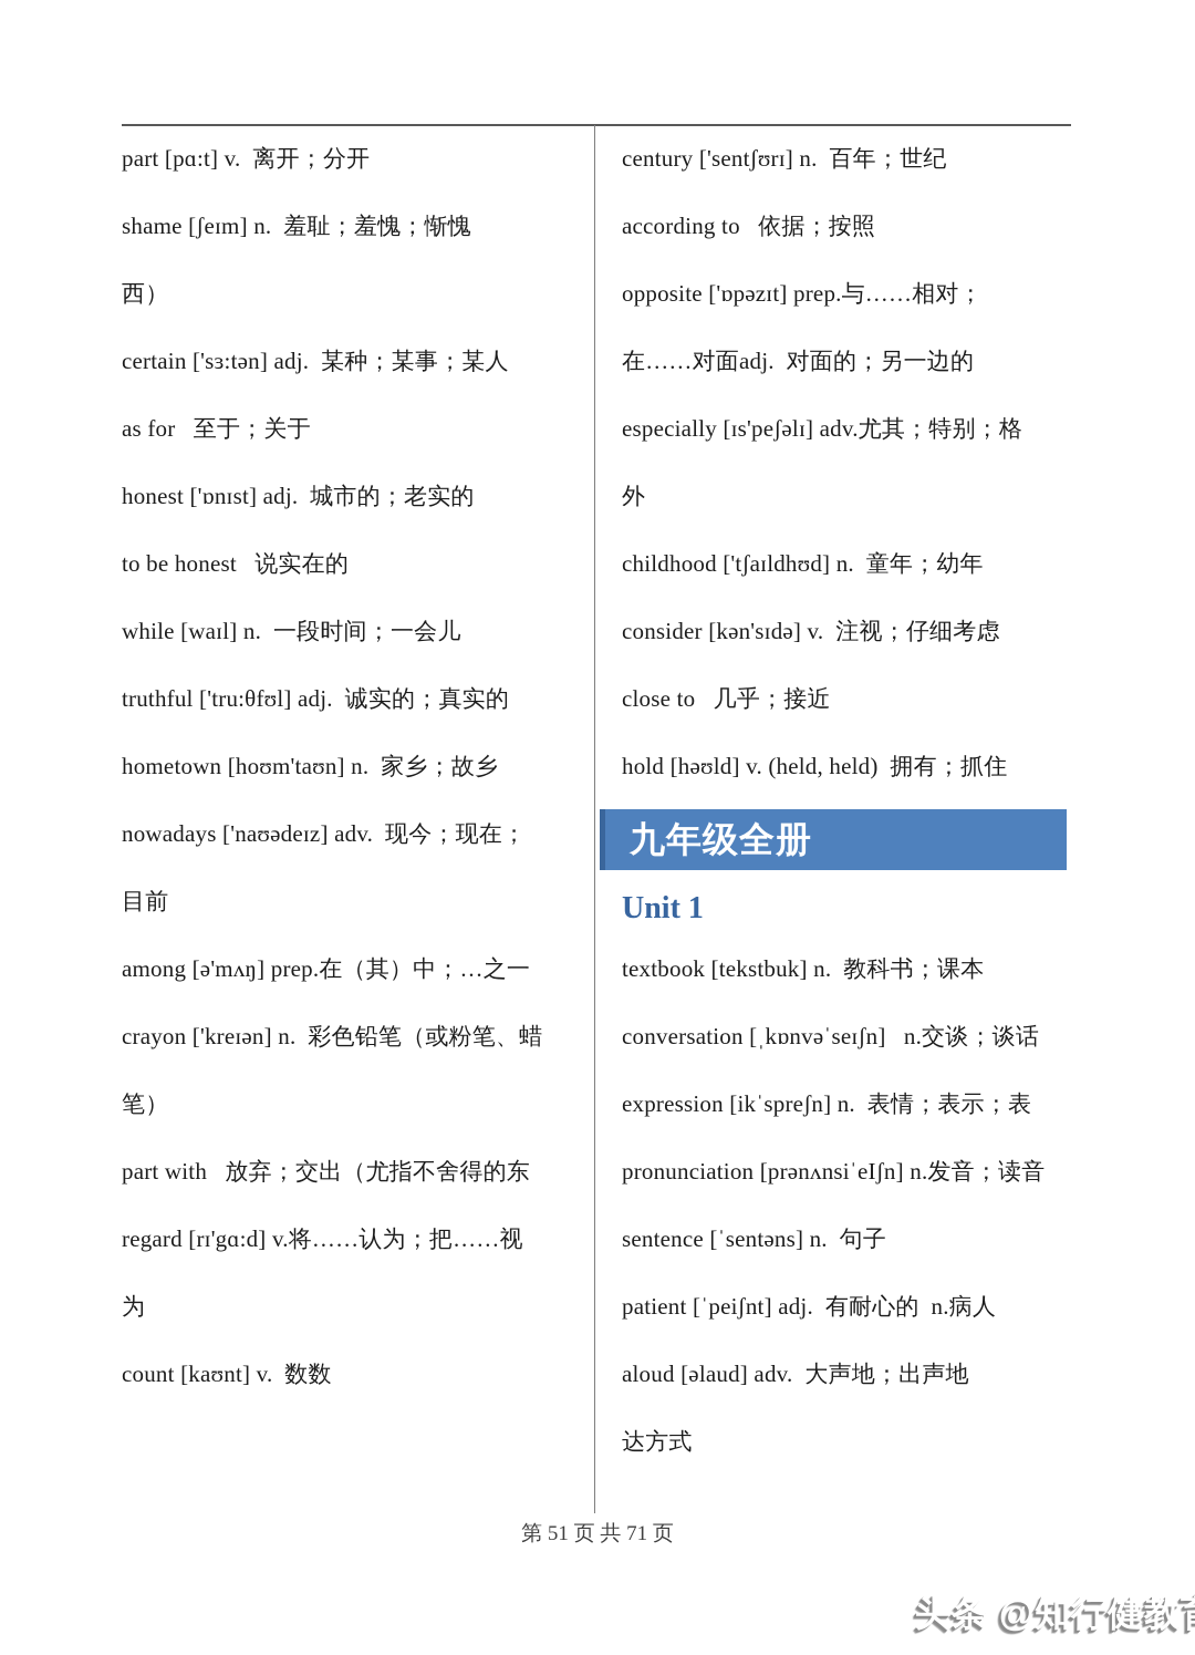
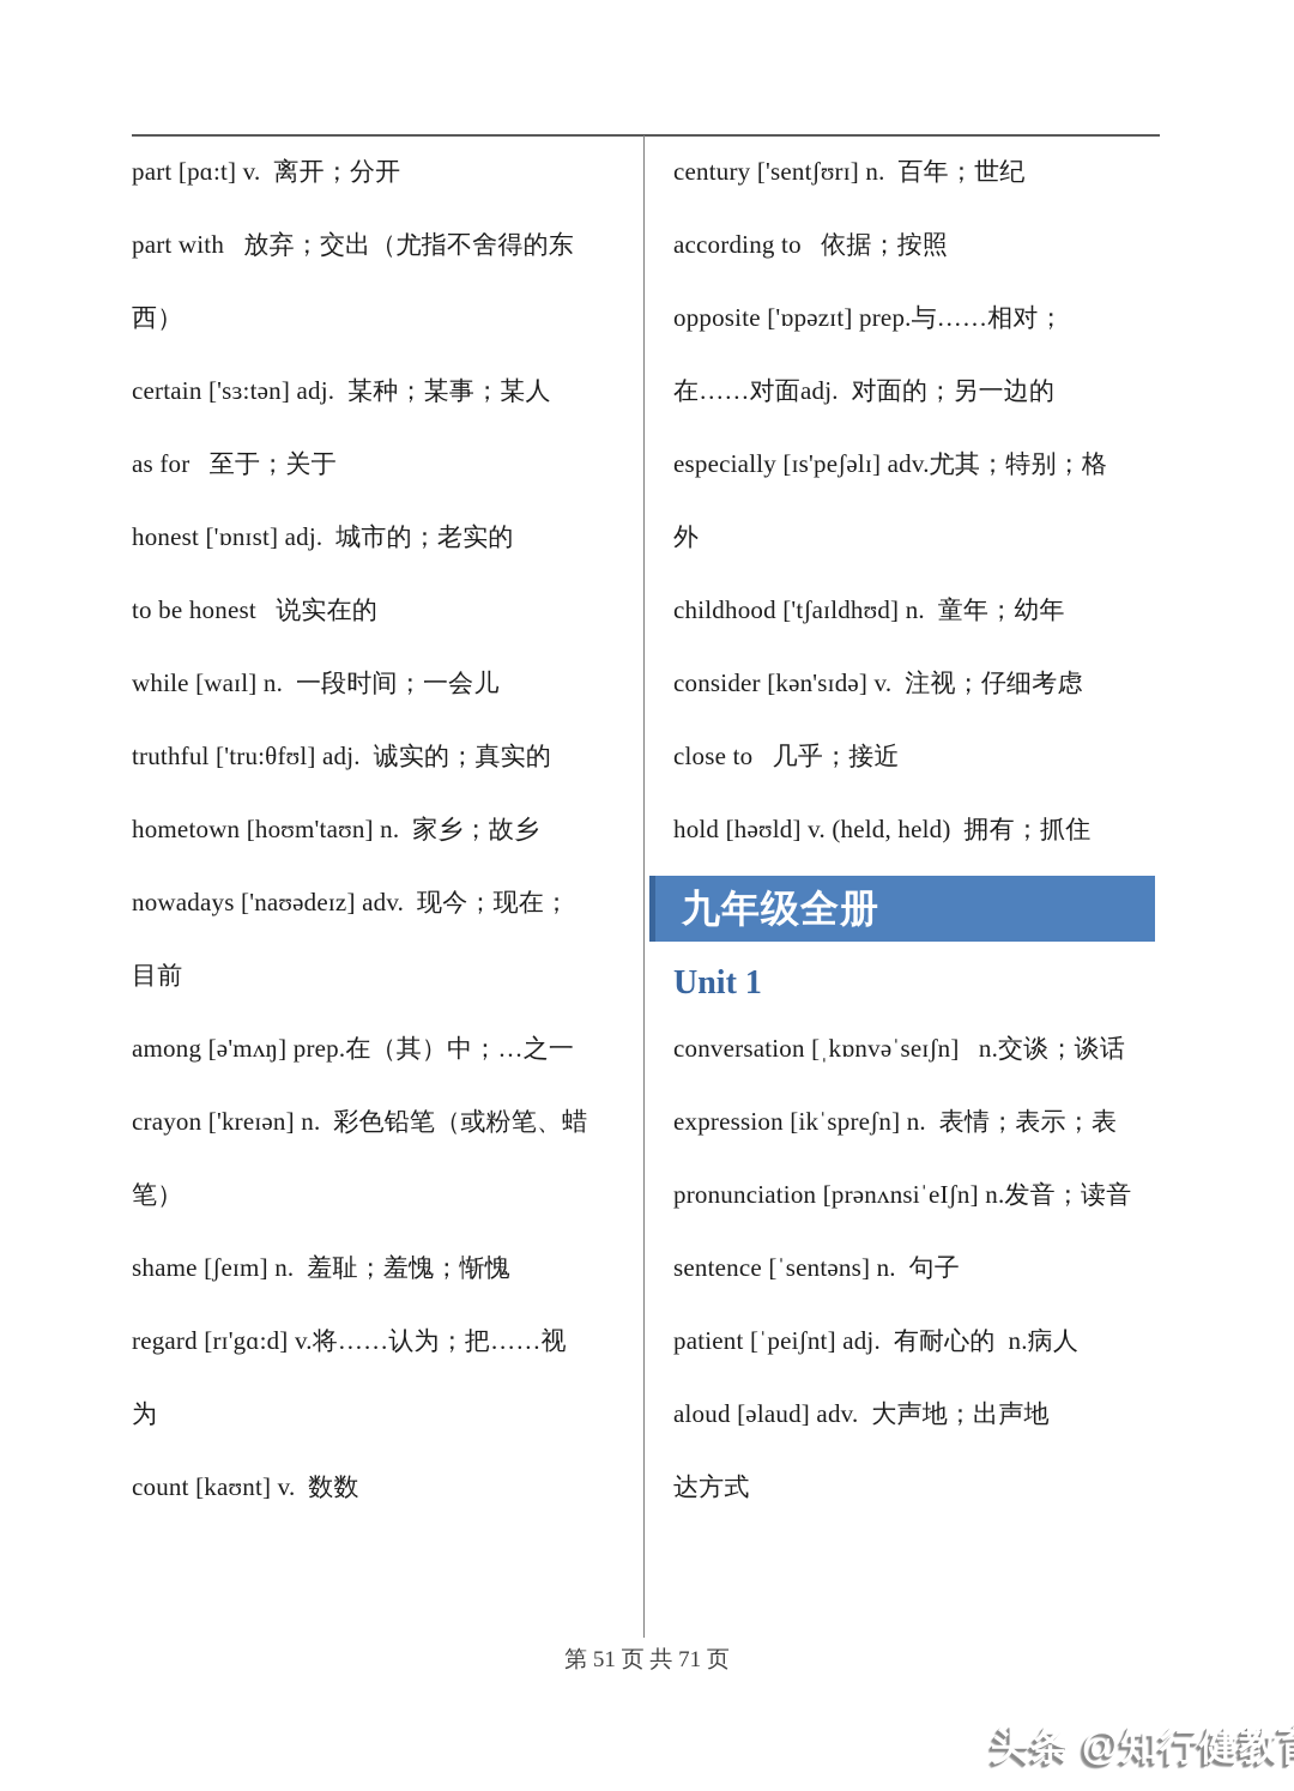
  part [pɑ:t] v. 离开；分开
- shame [ʃeɪm] n. 羞耻；羞愧；惭愧
+ part with 放弃；交出（尤指不舍得的东
  西）
  certain ['sɜ:tən] adj. 某种；某事；某人
  as for 至于；关于
  honest ['ɒnɪst] adj. 城市的；老实的
  to be honest 说实在的
  while [waɪl] n. 一段时间；一会儿
  truthful ['tru:θfʊl] adj. 诚实的；真实的
  hometown [hoʊm'taʊn] n. 家乡；故乡
  nowadays ['naʊədeɪz] adv. 现今；现在；
  目前
  among [ə'mʌŋ] prep.在（其）中；…之一
  crayon ['kreɪən] n. 彩色铅笔（或粉笔、蜡
  笔）
- part with 放弃；交出（尤指不舍得的东
+ shame [ʃeɪm] n. 羞耻；羞愧；惭愧
  regard [rɪ'gɑ:d] v.将……认为；把……视
  为
  count [kaʊnt] v. 数数
  century ['sentʃʊrɪ] n. 百年；世纪
  according to 依据；按照
  opposite ['ɒpəzɪt] prep.与……相对；
  在……对面adj. 对面的；另一边的
  especially [ɪs'peʃəlɪ] adv.尤其；特别；格
  外
  childhood ['tʃaɪldhʊd] n. 童年；幼年
  consider [kən'sɪdə] v. 注视；仔细考虑
  close to 几乎；接近
  hold [həʊld] v. (held, held) 拥有；抓住
  九年级全册
  Unit 1
- textbook [tekstbuk] n. 教科书；课本
  conversation [ˌkɒnvəˈseɪʃn] n.交谈；谈话
  expression [ikˈspreʃn] n. 表情；表示；表
  pronunciation [prənʌnsiˈeIʃn] n.发音；读音
  sentence [ˈsentəns] n. 句子
  patient [ˈpeiʃnt] adj. 有耐心的 n.病人
  aloud [əlaud] adv. 大声地；出声地
  达方式
  第 51 页 共 71 页
  头条 @知行健教
